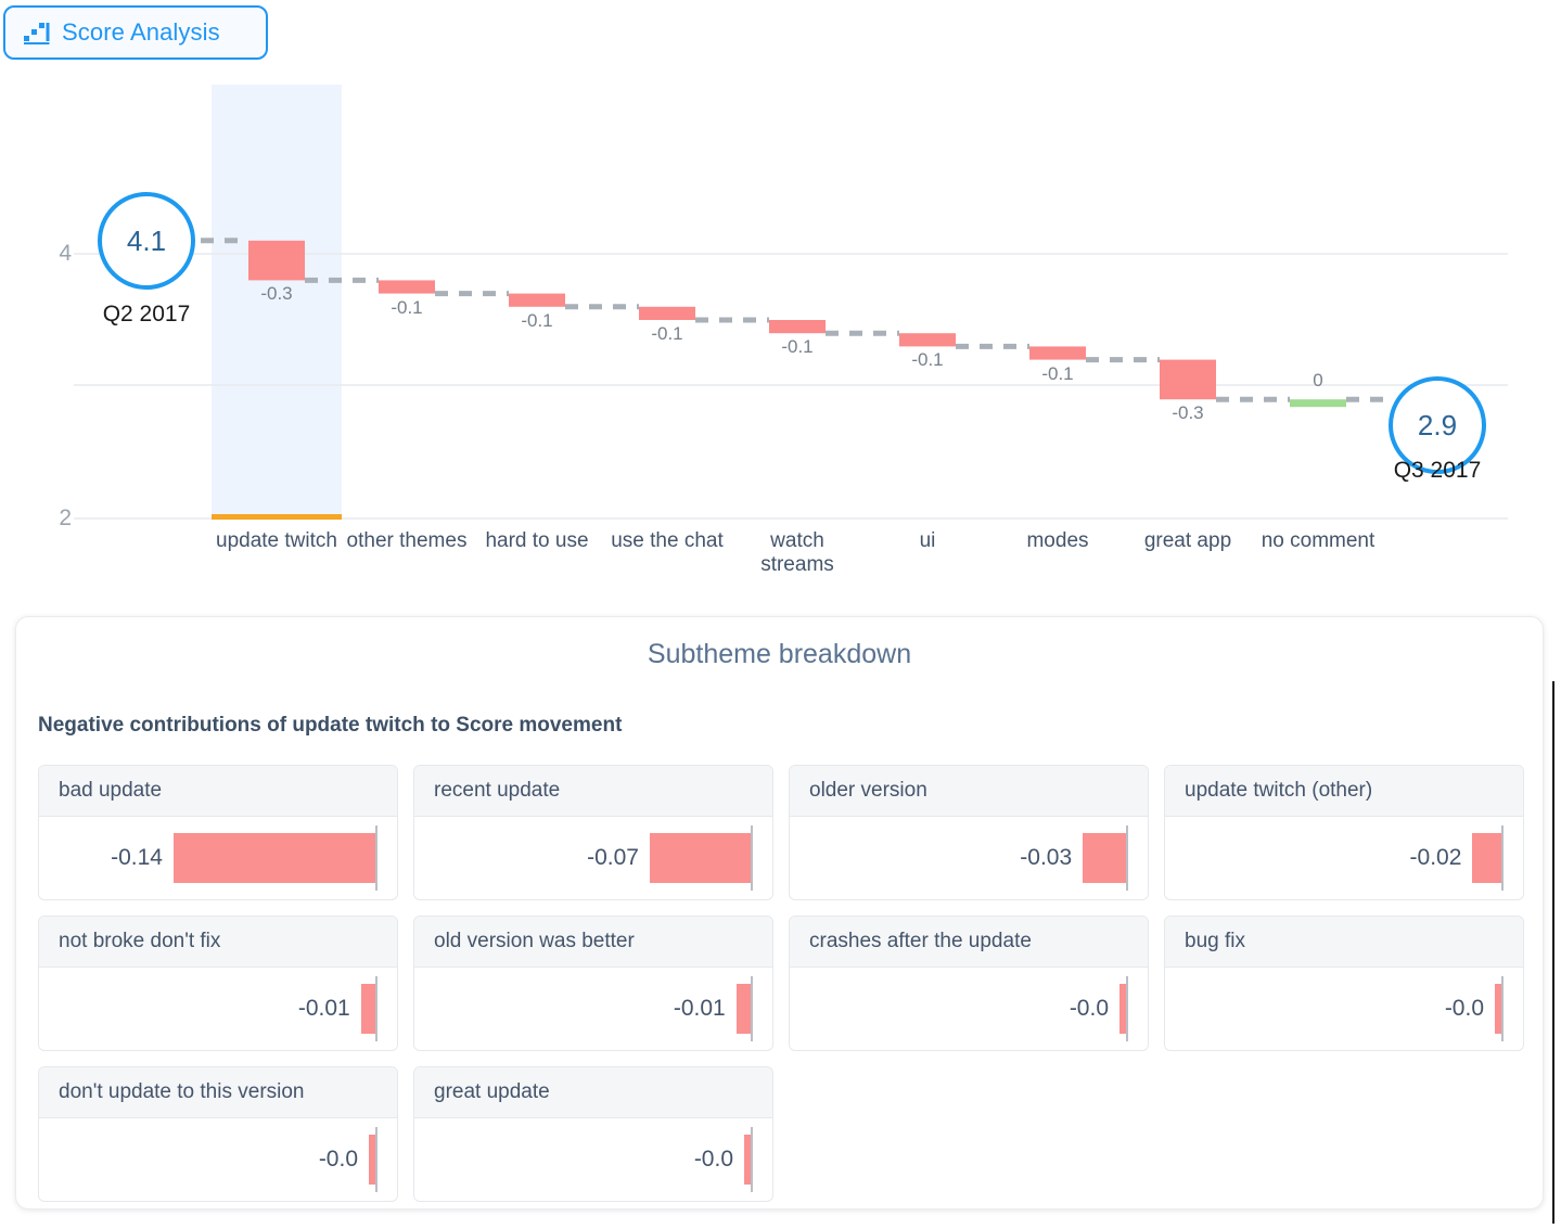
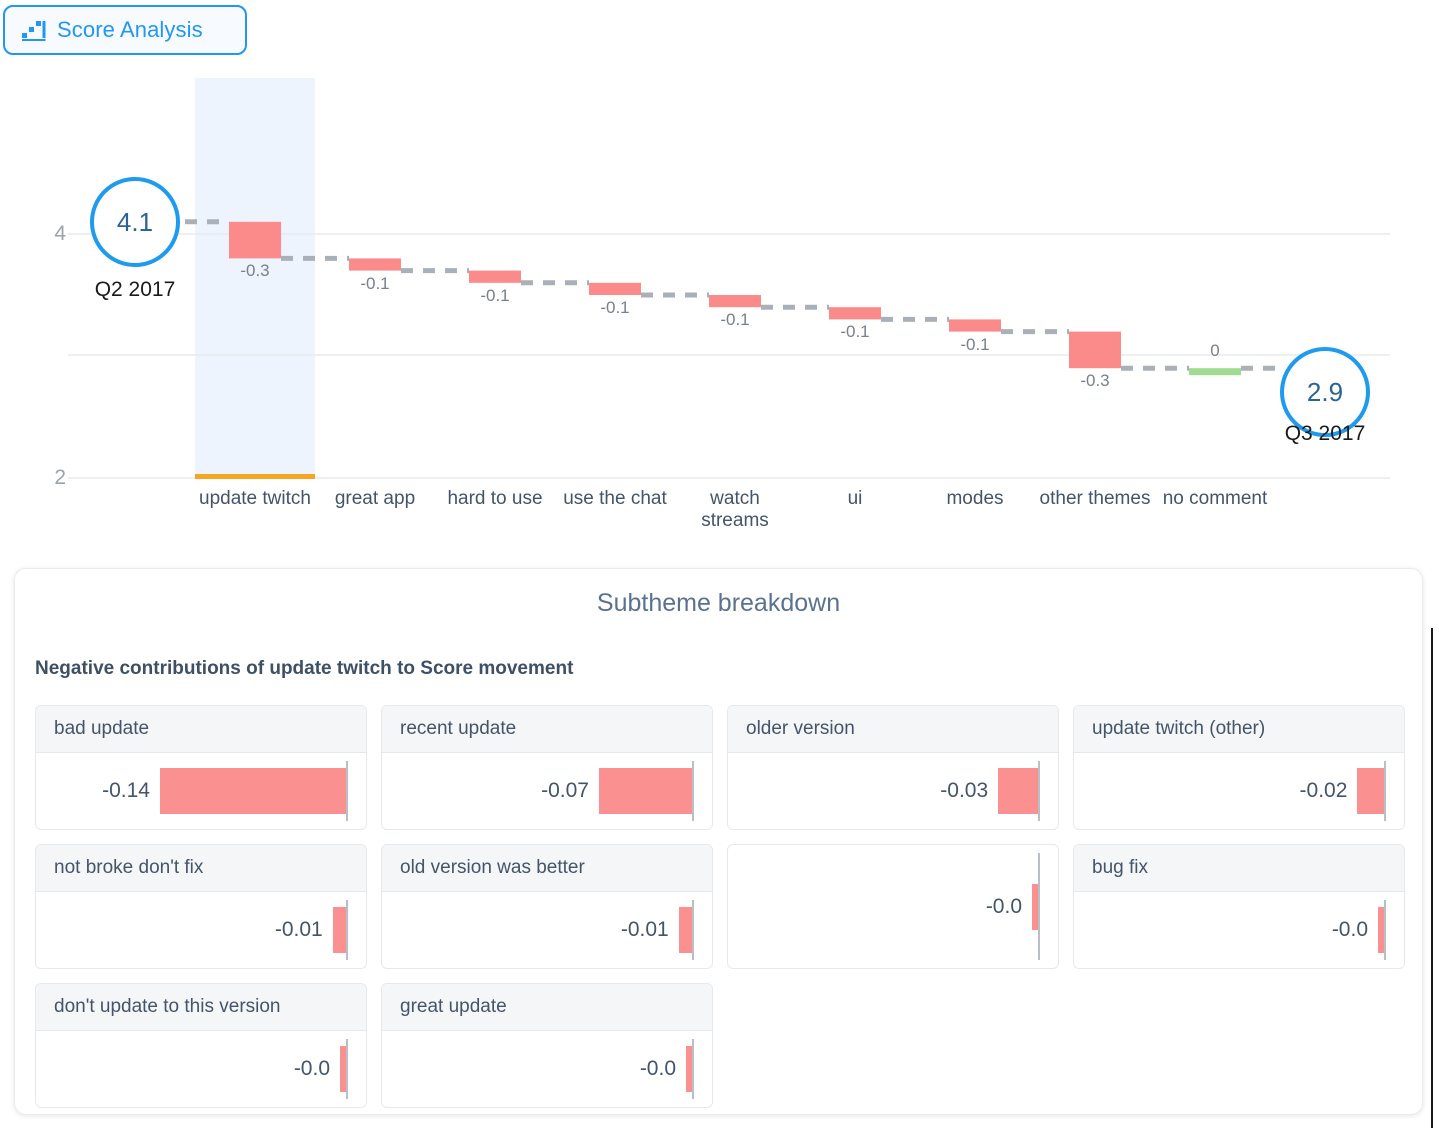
  Score Analysis
  4
  2
  4.1
  Q2 2017
  2.9
  Q3 2017
  -0.3
  -0.1
  -0.1
  -0.1
  -0.1
  -0.1
  -0.1
  -0.3
  0
  update twitch
- other themes
+ great app
  hard to use
  use the chat
  watch streams
  ui
  modes
- great app
+ other themes
  no comment
  Subtheme breakdown
  Negative contributions of update twitch to Score movement
  bad update
  -0.14
  recent update
  -0.07
  older version
  -0.03
  update twitch (other)
  -0.02
  not broke don't fix
  -0.01
  old version was better
  -0.01
- crashes after the update
  -0.0
  bug fix
  -0.0
  don't update to this version
  -0.0
  great update
  -0.0
